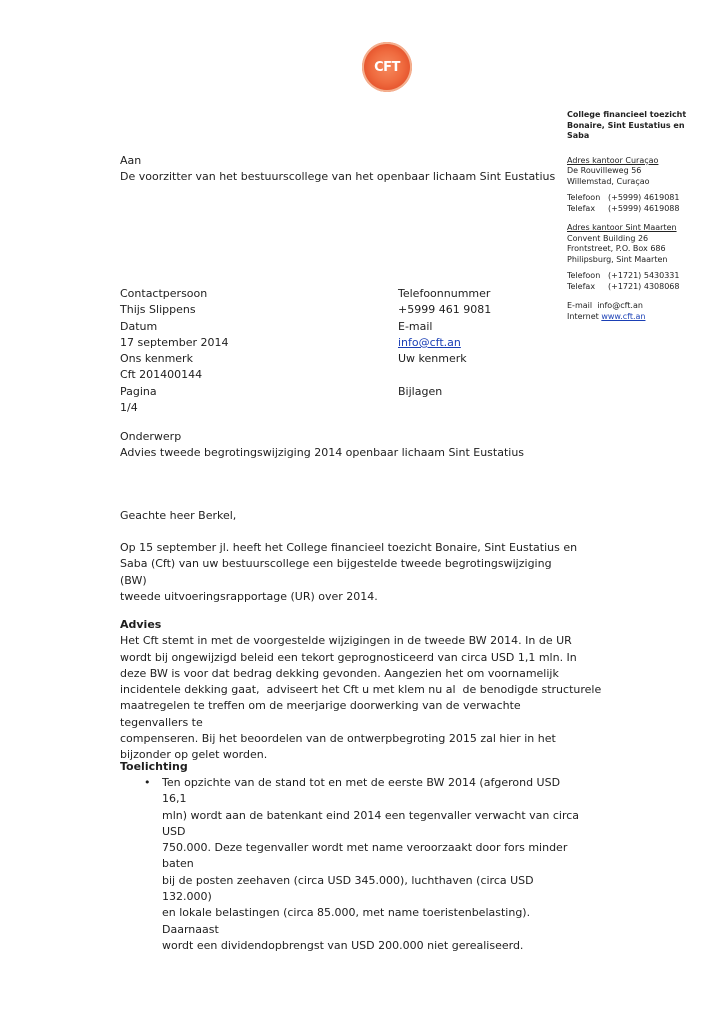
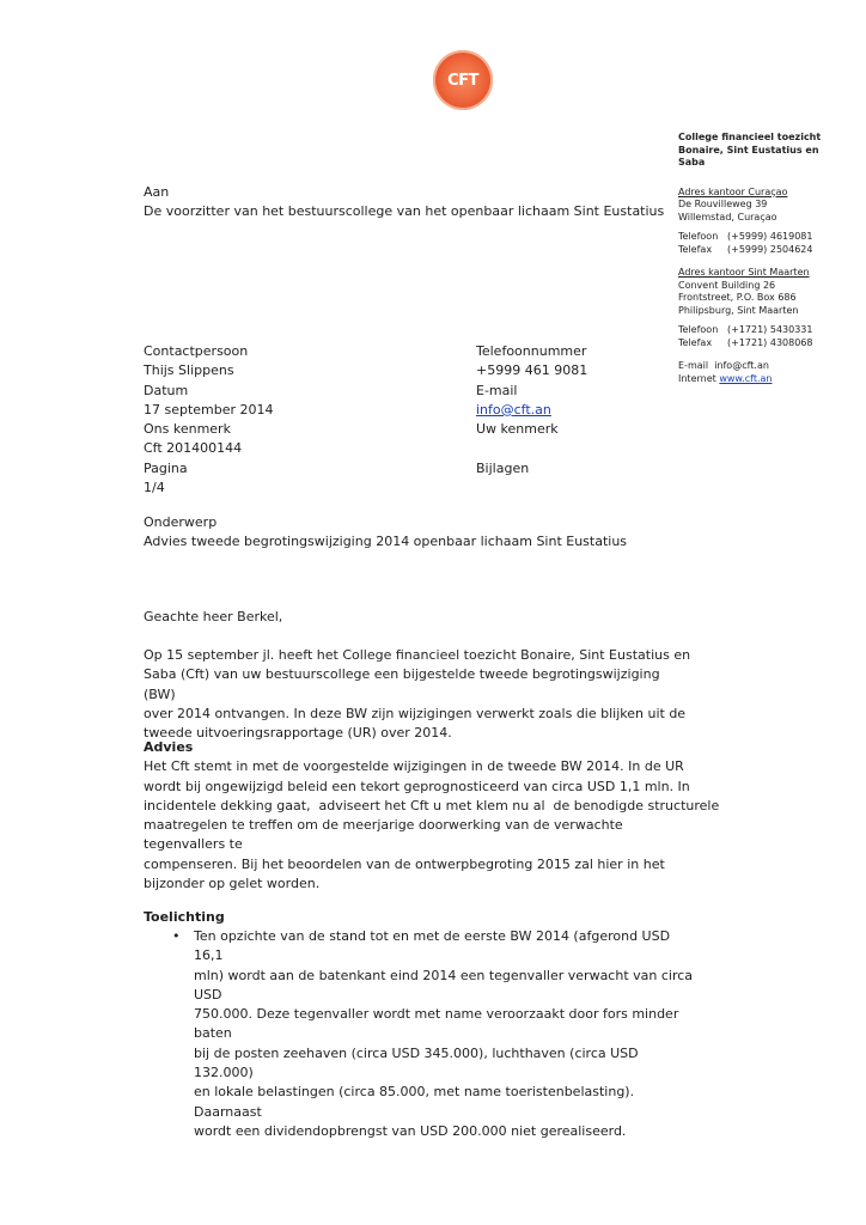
  CFT
  College financieel toezicht
  Bonaire, Sint Eustatius en
  Saba
  Adres kantoor Curaçao
- De Rouvilleweg 56
+ De Rouvilleweg 39
  Willemstad, Curaçao
  Telefoon
  (+5999) 4619081
  Telefax
- (+5999) 4619088
+ (+5999) 2504624
  Adres kantoor Sint Maarten
  Convent Building 26
  Frontstreet, P.O. Box 686
  Philipsburg, Sint Maarten
  Telefoon
  (+1721) 5430331
  Telefax
  (+1721) 4308068
  E-mail info@cft.an
  Internet www.cft.an
  Aan
  De voorzitter van het bestuurscollege van het openbaar lichaam Sint Eustatius
  Contactpersoon
  Thijs Slippens
  Datum
  17 september 2014
  Ons kenmerk
  Cft 201400144
  Pagina
  1/4
  Telefoonnummer
  +5999 461 9081
  E-mail
  info@cft.an
  Uw kenmerk
  Bijlagen
  Onderwerp
  Advies tweede begrotingswijziging 2014 openbaar lichaam Sint Eustatius
  Geachte heer Berkel,
  Op 15 september jl. heeft het College financieel toezicht Bonaire, Sint Eustatius en
  Saba (Cft) van uw bestuurscollege een bijgestelde tweede begrotingswijziging (BW)
+ over 2014 ontvangen. In deze BW zijn wijzigingen verwerkt zoals die blijken uit de
  tweede uitvoeringsrapportage (UR) over 2014.
  Advies
  Het Cft stemt in met de voorgestelde wijzigingen in de tweede BW 2014. In de UR
  wordt bij ongewijzigd beleid een tekort geprognosticeerd van circa USD 1,1 mln. In
- deze BW is voor dat bedrag dekking gevonden. Aangezien het om voornamelijk
  incidentele dekking gaat, adviseert het Cft u met klem nu al de benodigde structurele
  maatregelen te treffen om de meerjarige doorwerking van de verwachte tegenvallers te
  compenseren. Bij het beoordelen van de ontwerpbegroting 2015 zal hier in het
  bijzonder op gelet worden.
  Toelichting
  •
  Ten opzichte van de stand tot en met de eerste BW 2014 (afgerond USD 16,1
  mln) wordt aan de batenkant eind 2014 een tegenvaller verwacht van circa USD
  750.000. Deze tegenvaller wordt met name veroorzaakt door fors minder baten
  bij de posten zeehaven (circa USD 345.000), luchthaven (circa USD 132.000)
  en lokale belastingen (circa 85.000, met name toeristenbelasting). Daarnaast
  wordt een dividendopbrengst van USD 200.000 niet gerealiseerd.
